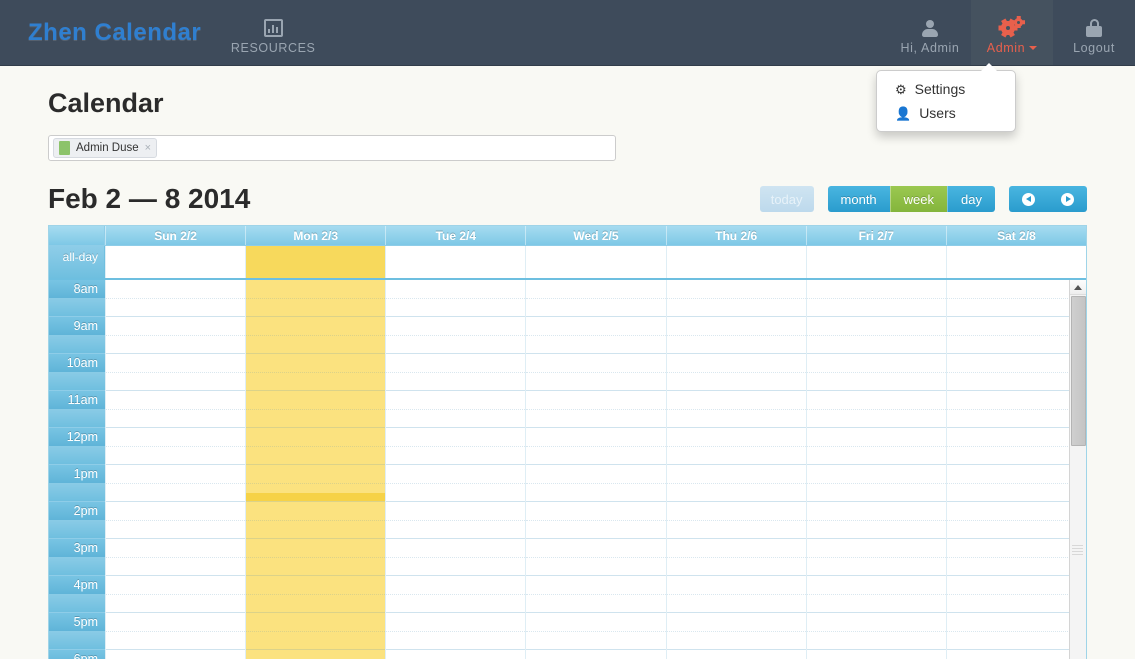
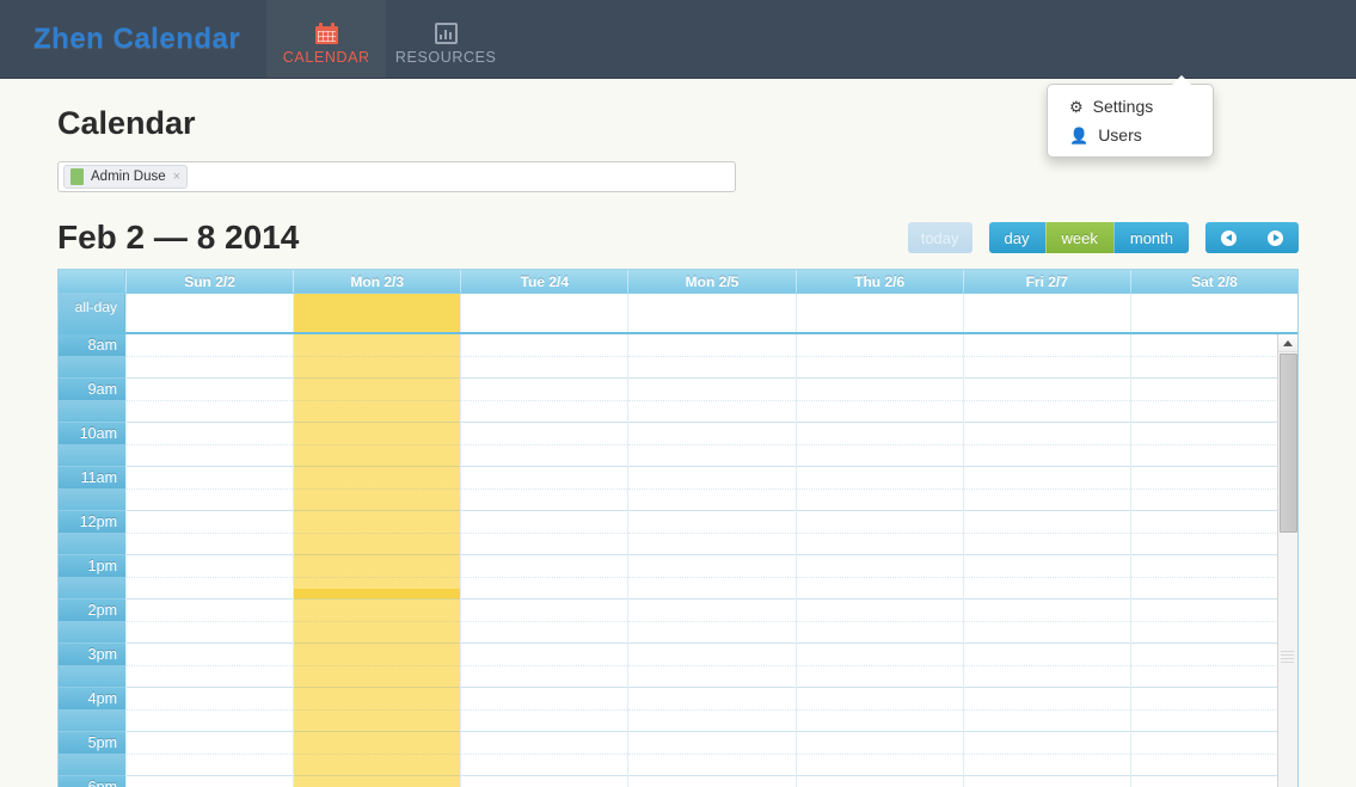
  Zhen Calendar
+ CALENDAR
  RESOURCES
- Hi, Admin
- Admin
- Logout
  ⚙
  Settings
  👤
  Users
  Calendar
  Admin Duse
  ×
  Feb 2 — 8 2014
  today
- month
+ day
  week
- day
+ month
  Sun 2/2
  Mon 2/3
  Tue 2/4
- Wed 2/5
+ Mon 2/5
  Thu 2/6
  Fri 2/7
  Sat 2/8
  all-day
  8am
  9am
  10am
  11am
  12pm
  1pm
  2pm
  3pm
  4pm
  5pm
